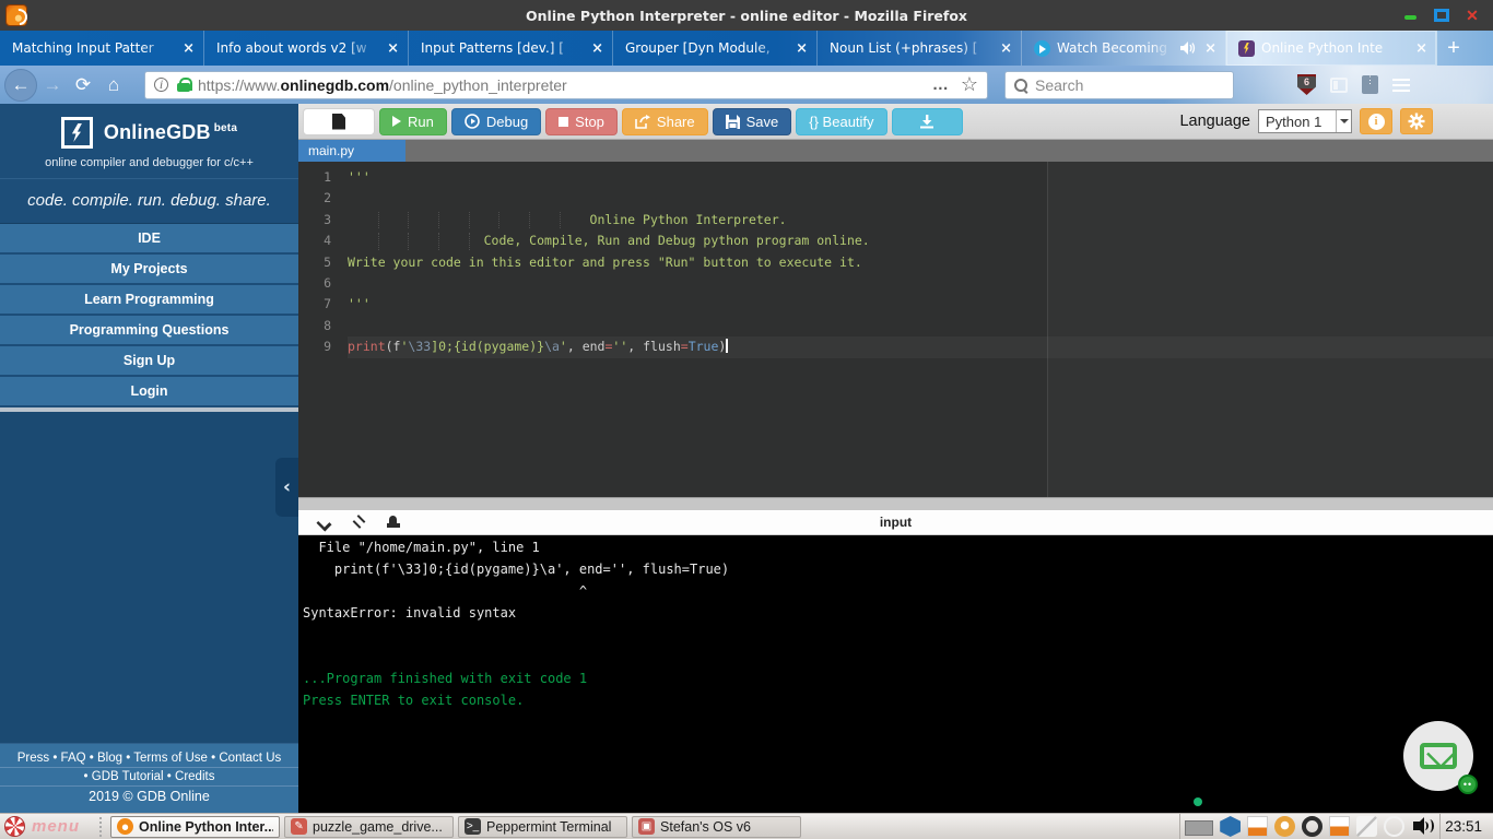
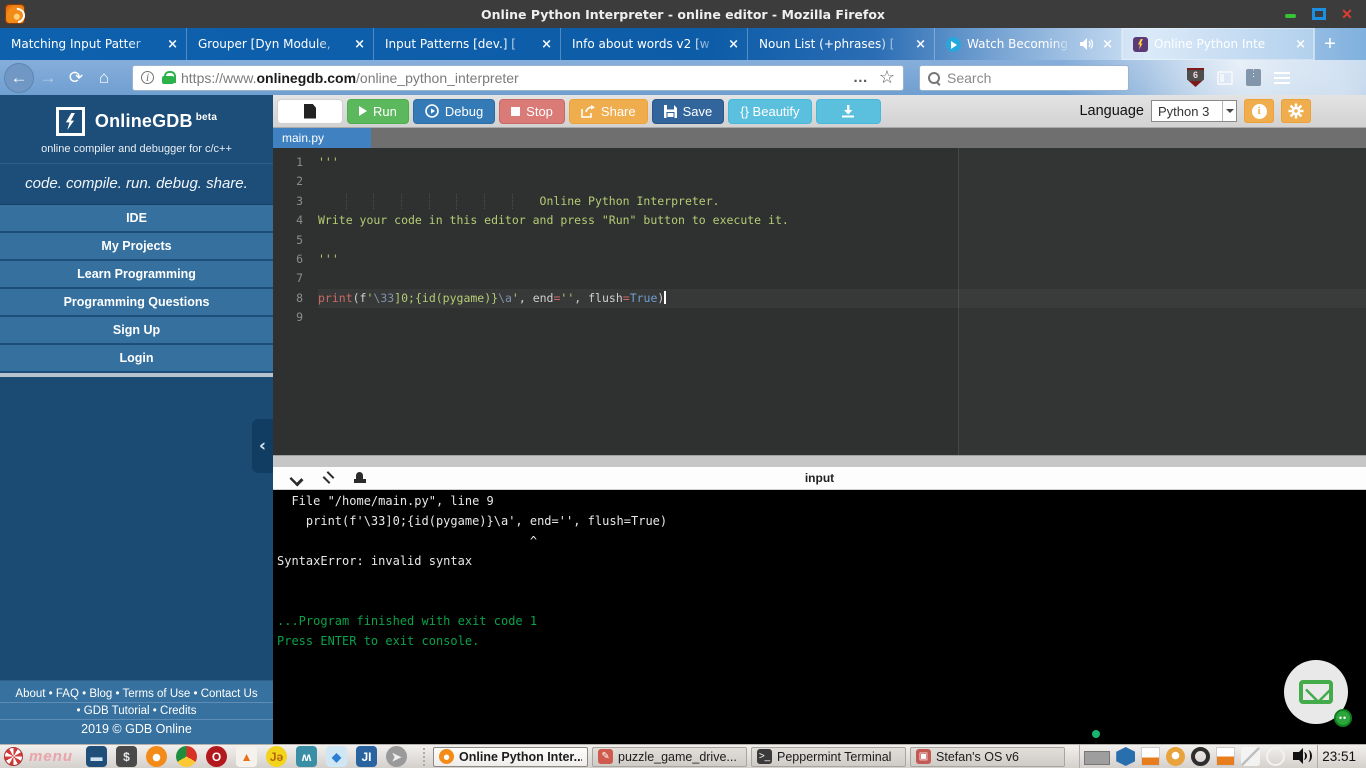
  Online Python Interpreter - online editor - Mozilla Firefox
  ✕
  Matching Input Patter
  ×
- Info about words v2 [w
+ Grouper [Dyn Module,
  ×
  Input Patterns [dev.] [
  ×
- Grouper [Dyn Module,
+ Info about words v2 [w
  ×
  Noun List (+phrases) [
  ×
  Watch Becoming
  ×
  Online Python Inte
  ×
  +
  ←
  →
  ⟳
  ⌂
  i
  https://www.onlinegdb.com/online_python_interpreter
  …
  ☆
  Search
  6
  ⋮
  OnlineGDB beta
  online compiler and debugger for c/c++
  code. compile. run. debug. share.
  IDE
  My Projects
  Learn Programming
  Programming Questions
  Sign Up
  Login
  ‹
- Press • FAQ • Blog • Terms of Use • Contact Us
+ About • FAQ • Blog • Terms of Use • Contact Us
  • GDB Tutorial • Credits
  2019 © GDB Online
  Run
  Debug
  Stop
  Share
  Save
  {} Beautify
  Language
- Python 1
+ Python 3
  i
  main.py
  1
  2
  3
  4
  5
  6
  7
  8
  9
  '''
  Online Python Interpreter.
- Code, Compile, Run and Debug python program online.
  Write your code in this editor and press "Run" button to execute it.
  '''
  print(f'\33]0;{id(pygame)}\a', end='', flush=True)
  input
- File "/home/main.py", line 1
+ File "/home/main.py", line 9
  print(f'\33]0;{id(pygame)}\a', end='', flush=True)
  ^
  SyntaxError: invalid syntax
  ...Program finished with exit code 1
  Press ENTER to exit console.
  ••
  menu
+ ▬
+ $
+ O
+ ▲
+ Jə
+ ʍ
+ ◆
+ JI
+ ➤
  Online Python Inter..
  ✎
  puzzle_game_drive...
  >_
  Peppermint Terminal
  ▣
  Stefan's OS v6
  23:51
